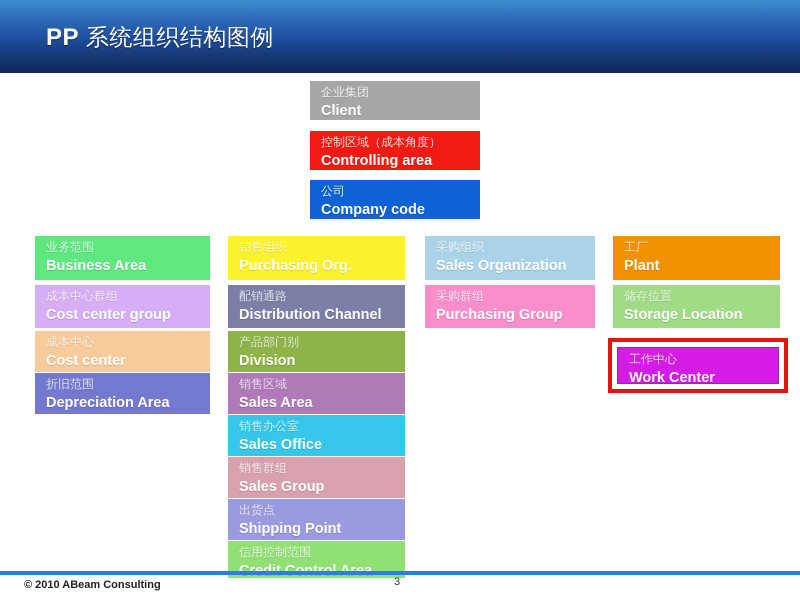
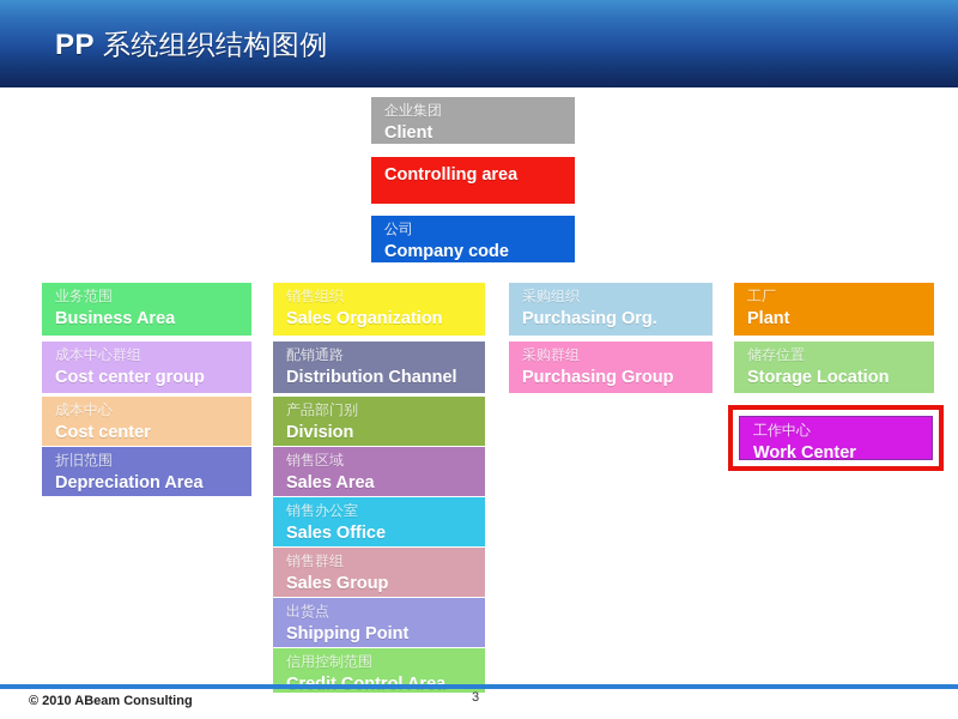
  PP 系统组织结构图例
  企业集团
  Client
- 控制区域（成本角度）
  Controlling area
  公司
  Company code
  业务范围
  Business Area
  成本中心群组
  Cost center group
  成本中心
  Cost center
  折旧范围
  Depreciation Area
  销售组织
- Purchasing Org.
+ Sales Organization
  配销通路
  Distribution Channel
  产品部门别
  Division
  销售区域
  Sales Area
  销售办公室
  Sales Office
  销售群组
  Sales Group
  出货点
  Shipping Point
  信用控制范围
  采购组织
- Sales Organization
+ Purchasing Org.
  采购群组
  Purchasing Group
  工厂
  Plant
  储存位置
  Storage Location
  工作中心
  Work Center
  © 2010 ABeam Consulting
  3
